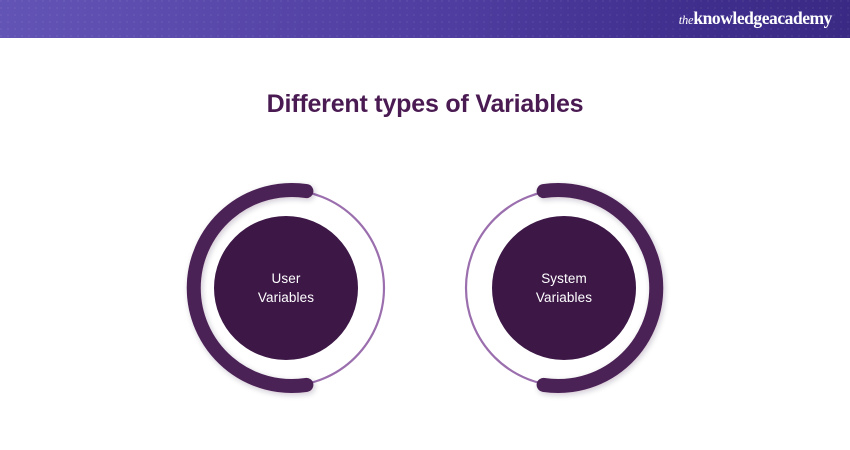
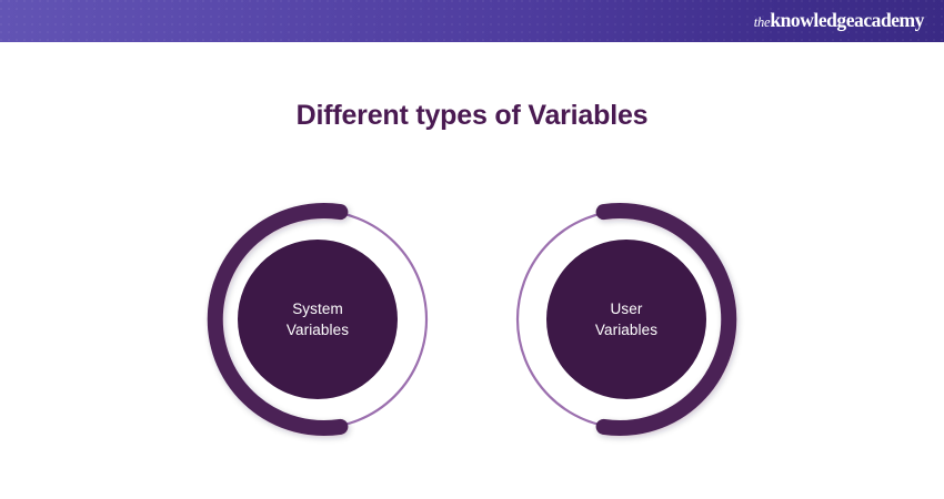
  theknowledgeacademy
  Different types of Variables
- User
+ System
  Variables
- System
+ User
  Variables
